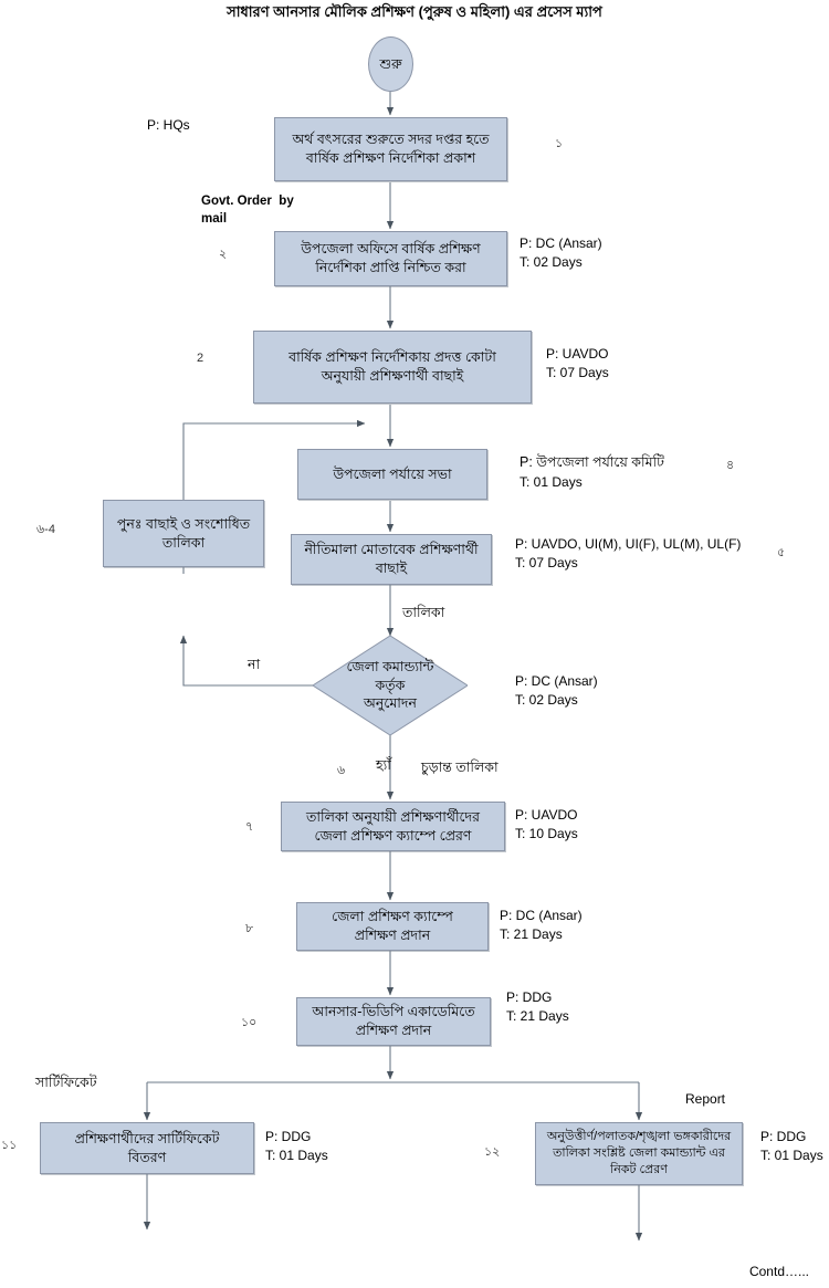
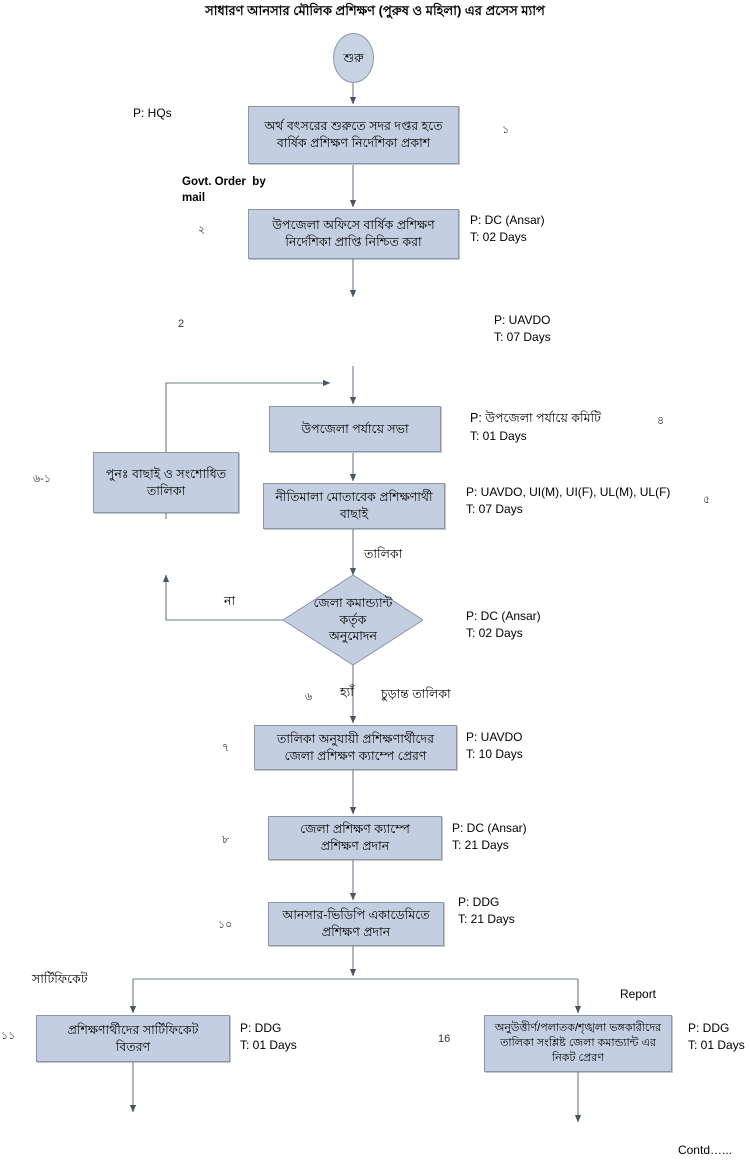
  সাধারণ আনসার মৌলিক প্রশিক্ষণ (পুরুষ ও মহিলা) এর প্রসেস ম্যাপ
  শুরু
  অর্থ বৎসরের শুরুতে সদর দপ্তর হতে
  বার্ষিক প্রশিক্ষণ নির্দেশিকা প্রকাশ
  উপজেলা অফিসে বার্ষিক প্রশিক্ষণ
  নির্দেশিকা প্রাপ্তি নিশ্চিত করা
- বার্ষিক প্রশিক্ষণ নির্দেশিকায় প্রদত্ত কোটা
- অনুযায়ী প্রশিক্ষণার্থী বাছাই
  উপজেলা পর্যায়ে সভা
  নীতিমালা মোতাবেক প্রশিক্ষণার্থী
  বাছাই
  পুনঃ বাছাই ও সংশোধিত
  তালিকা
  জেলা কমান্ড্যান্ট
  কর্তৃক
  অনুমোদন
  তালিকা অনুযায়ী প্রশিক্ষণার্থীদের
  জেলা প্রশিক্ষণ ক্যাম্পে প্রেরণ
  জেলা প্রশিক্ষণ ক্যাম্পে
  প্রশিক্ষণ প্রদান
  আনসার-ভিডিপি একাডেমিতে
  প্রশিক্ষণ প্রদান
  প্রশিক্ষণার্থীদের সার্টিফিকেট
  বিতরণ
  অনুউত্তীর্ণ/পলাতক/শৃঙ্খলা ভঙ্গকারীদের
  তালিকা সংশ্লিষ্ট জেলা কমান্ড্যান্ট এর
  নিকট প্রেরণ
  P: HQs
  Govt. Order by
  mail
  P: DC (Ansar)
  T: 02 Days
  P: UAVDO
  T: 07 Days
  P: উপজেলা পর্যায়ে কমিটি
  T: 01 Days
  P: UAVDO, UI(M), UI(F), UL(M), UL(F)
  T: 07 Days
  P: DC (Ansar)
  T: 02 Days
  P: UAVDO
  T: 10 Days
  P: DC (Ansar)
  T: 21 Days
  P: DDG
  T: 21 Days
  P: DDG
  T: 01 Days
  P: DDG
  T: 01 Days
  তালিকা
  না
  হ্যাঁ
  চুড়ান্ত তালিকা
  সার্টিফিকেট
  Report
  ১
  ২
  2
  ৪
  ৫
  ৬
- ৬-4
+ ৬-১
  ৭
  ৮
  ১০
  ১১
- ১২
+ 16
  Contd…...
